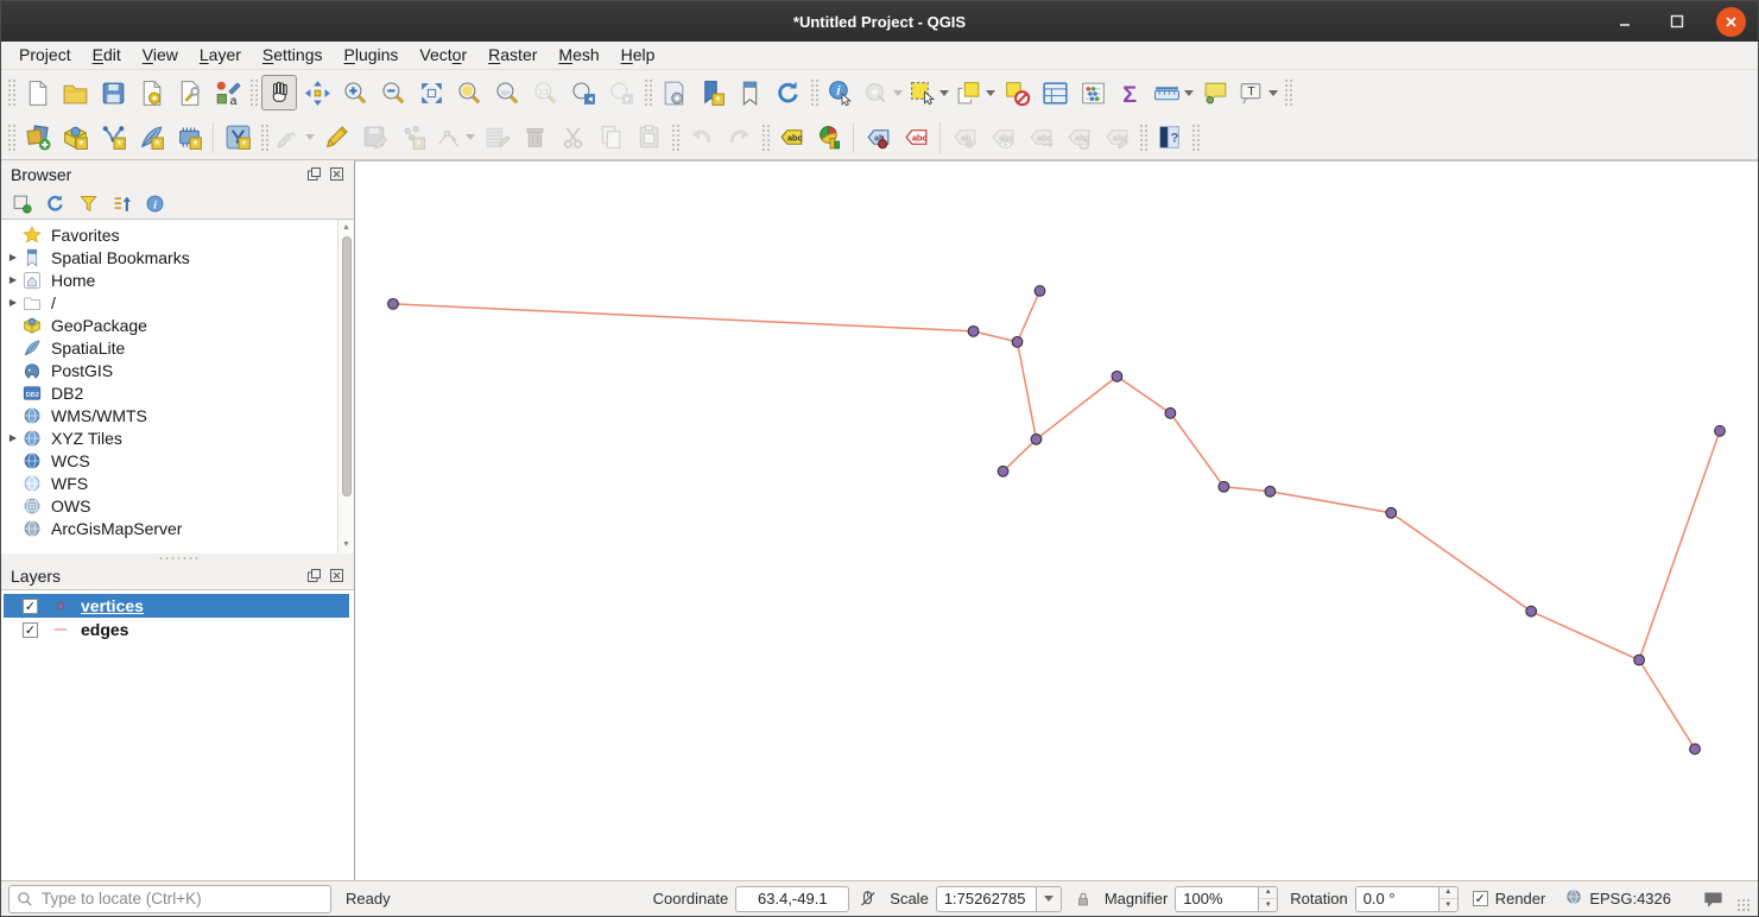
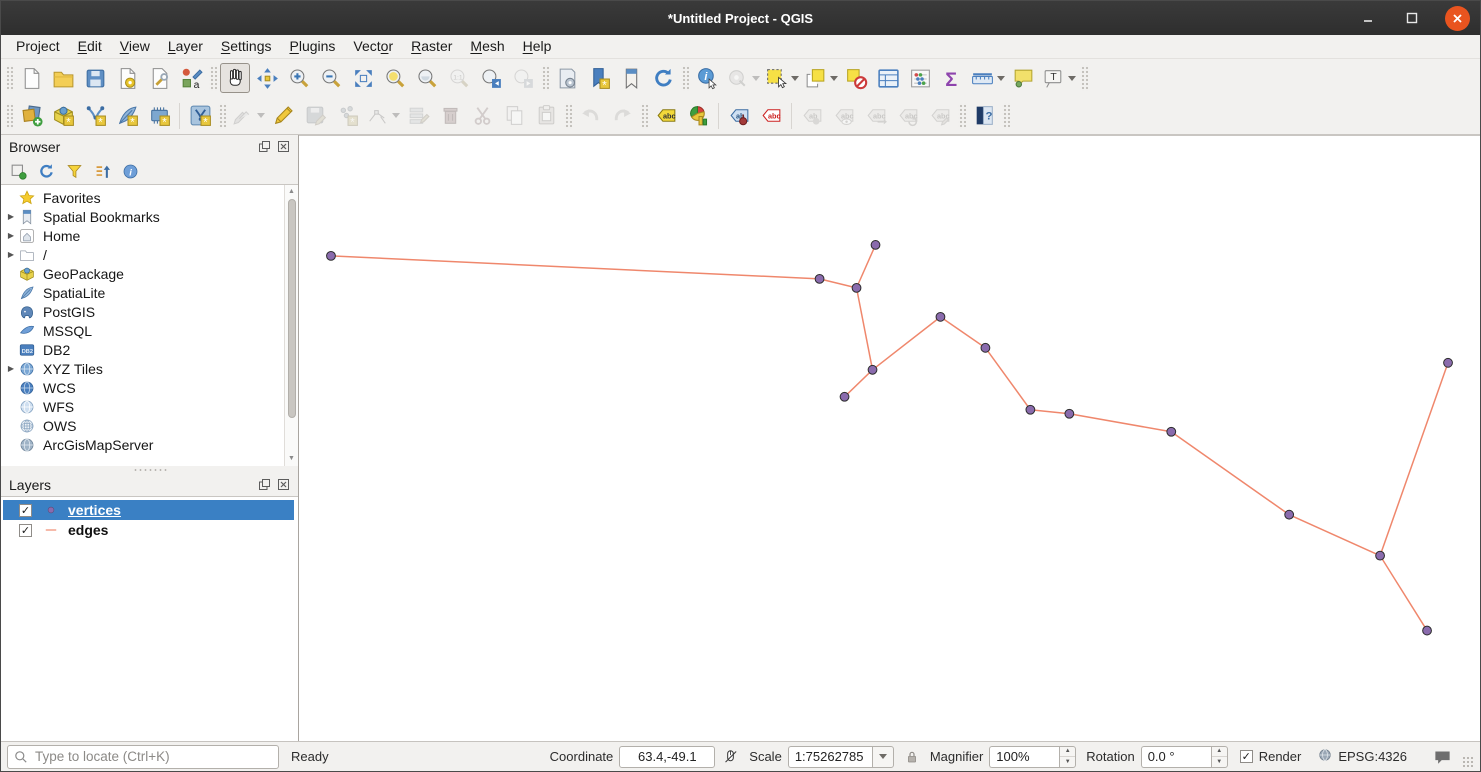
  *Untitled Project - QGIS
  Project
  Edit
  View
  Layer
  Settings
  Plugins
  Vector
  Raster
  Mesh
  Help
  a
  *
  i
  Σ
  T
  *
  *
  *
  *
  *
  *
  abc
  ab
  abc
  ab
  abc
  abc
  abc
  abc
  ?
  Browser
  i
  Favorites
  ▶
  Spatial Bookmarks
  ▶
  Home
  ▶
  /
  GeoPackage
  SpatiaLite
  PostGIS
+ MSSQL
  DB2
- WMS/WMTS
  ▶
  XYZ Tiles
  WCS
  WFS
  OWS
  ArcGisMapServer
  Layers
  ✓
  vertices
  ✓
  edges
  Type to locate (Ctrl+K)
  Ready
  Coordinate
  63.4,-49.1
  Scale
  1:75262785
  Magnifier
  100%
  Rotation
  0.0 °
  ✓
  Render
  EPSG:4326
